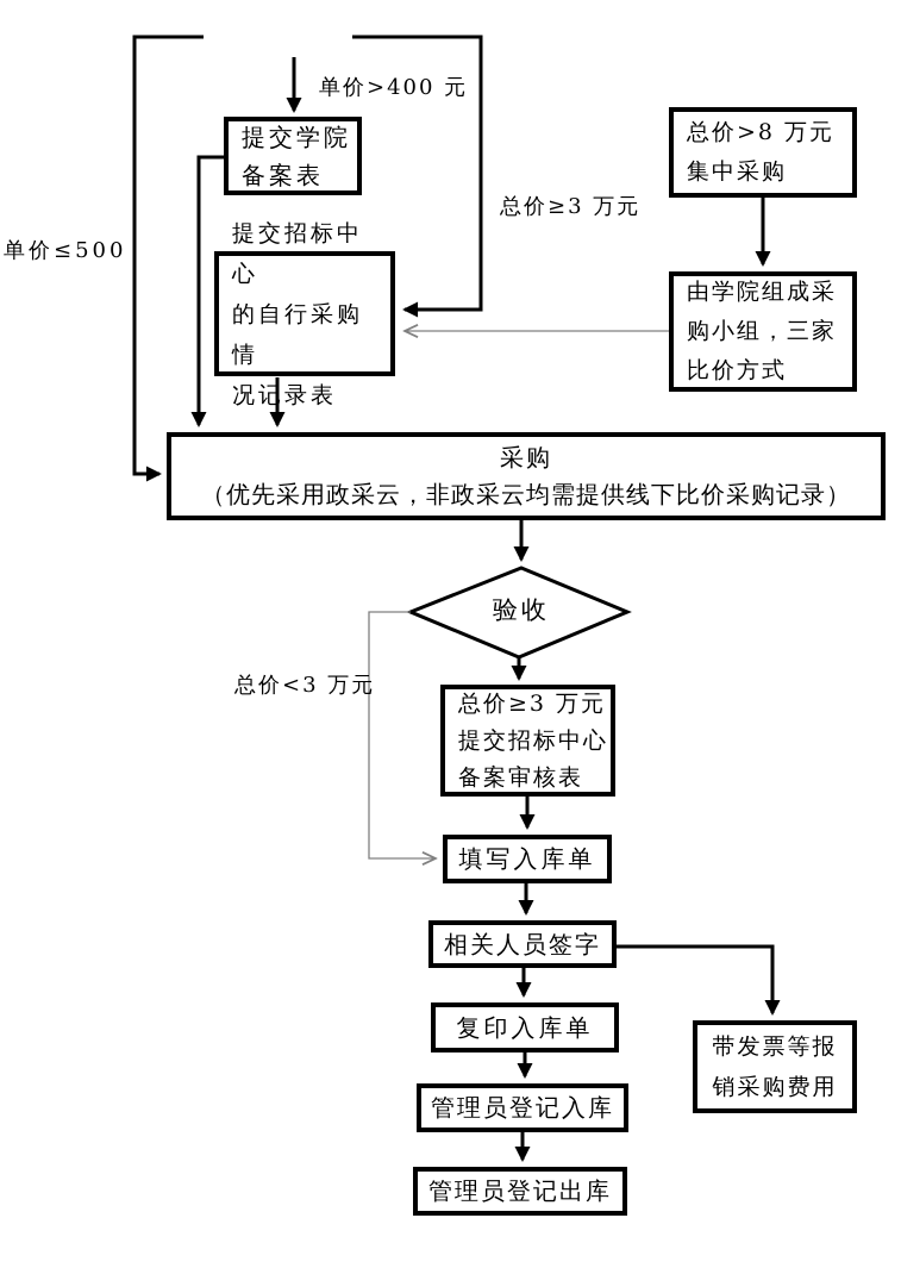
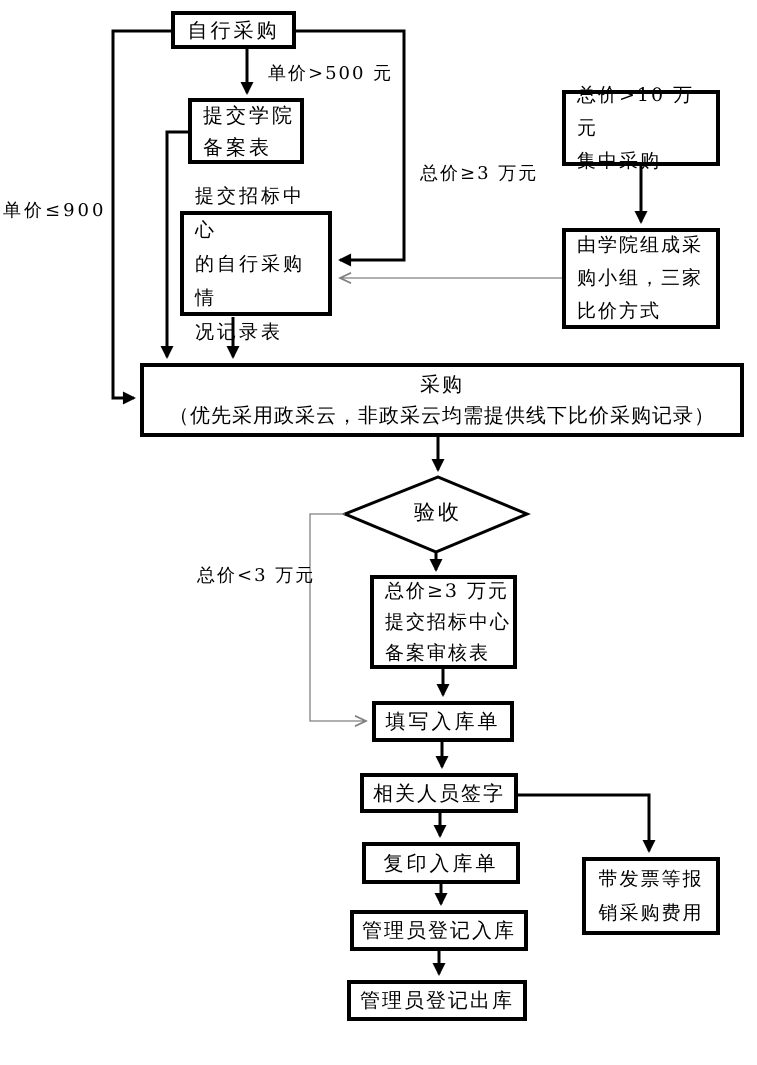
+ 自行采购
  提交学院
  备案表
  提交招标中心
  的自行采购情
  况记录表
- 总价>8 万元
+ 总价>10 万元
  集中采购
  由学院组成采
  购小组，三家
  比价方式
  采购
  （优先采用政采云，非政采云均需提供线下比价采购记录）
  验收
  总价≥3 万元
  提交招标中心
  备案审核表
  填写入库单
  相关人员签字
  复印入库单
  管理员登记入库
  管理员登记出库
  带发票等报
  销采购费用
- 单价>400 元
+ 单价>500 元
  总价≥3 万元
- 单价≤500
+ 单价≤900
  总价<3 万元
